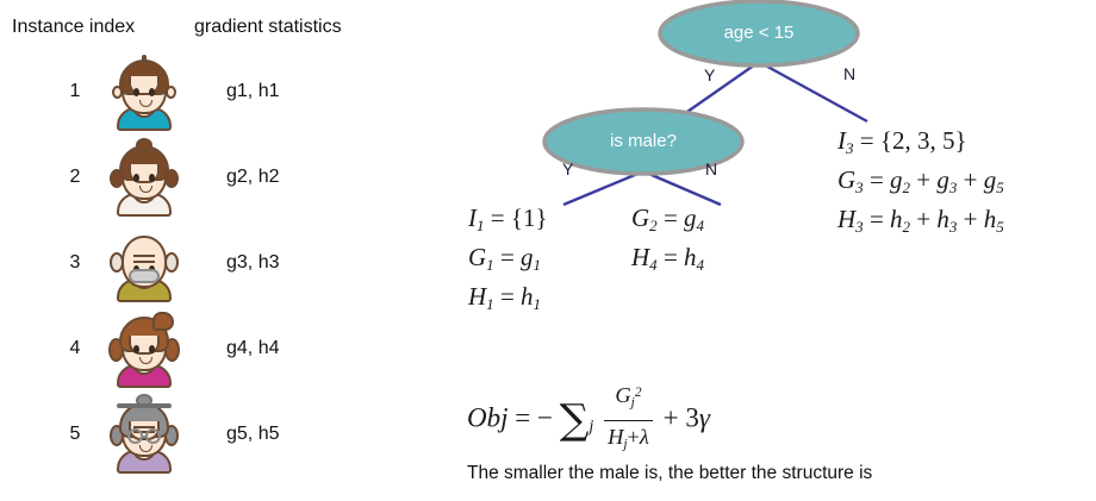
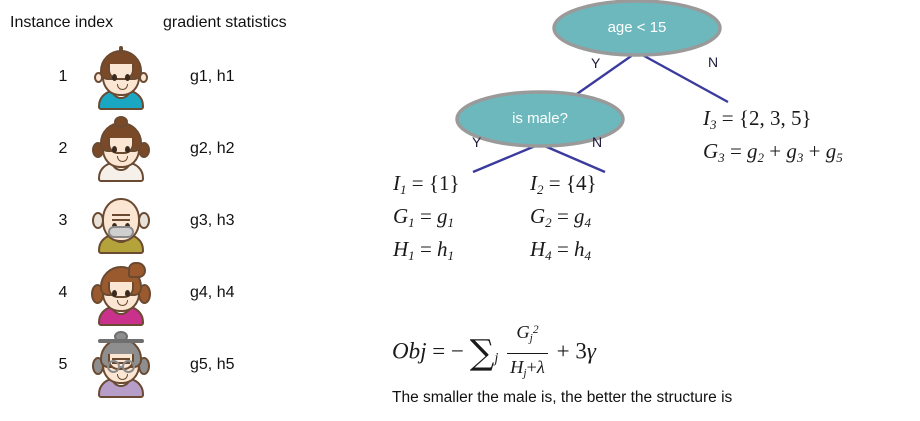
  Instance index
  gradient statistics
  1
  g1, h1
  2
  g2, h2
  3
  g3, h3
  4
  g4, h4
  5
  g5, h5
  age < 15
  is male?
  Y
  N
  Y
  N
  I1 = {1}
  G1 = g1
  H1 = h1
+ I2 = {4}
  G2 = g4
  H4 = h4
  I3 = {2, 3, 5}
  G3 = g2 + g3 + g5
- H3 = h2 + h3 + h5
  Obj = − ∑j
  Gj2
  Hj+λ
  + 3γ
  The smaller the male is, the better the structure is
